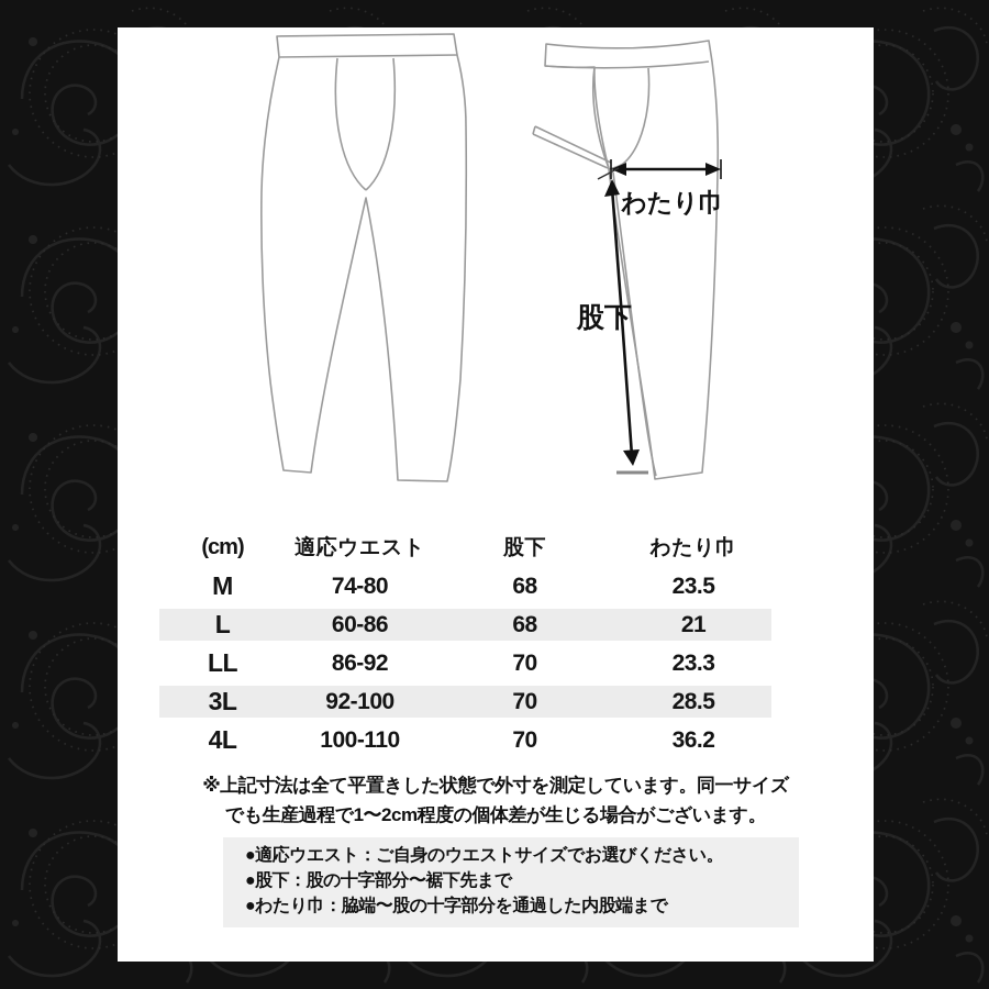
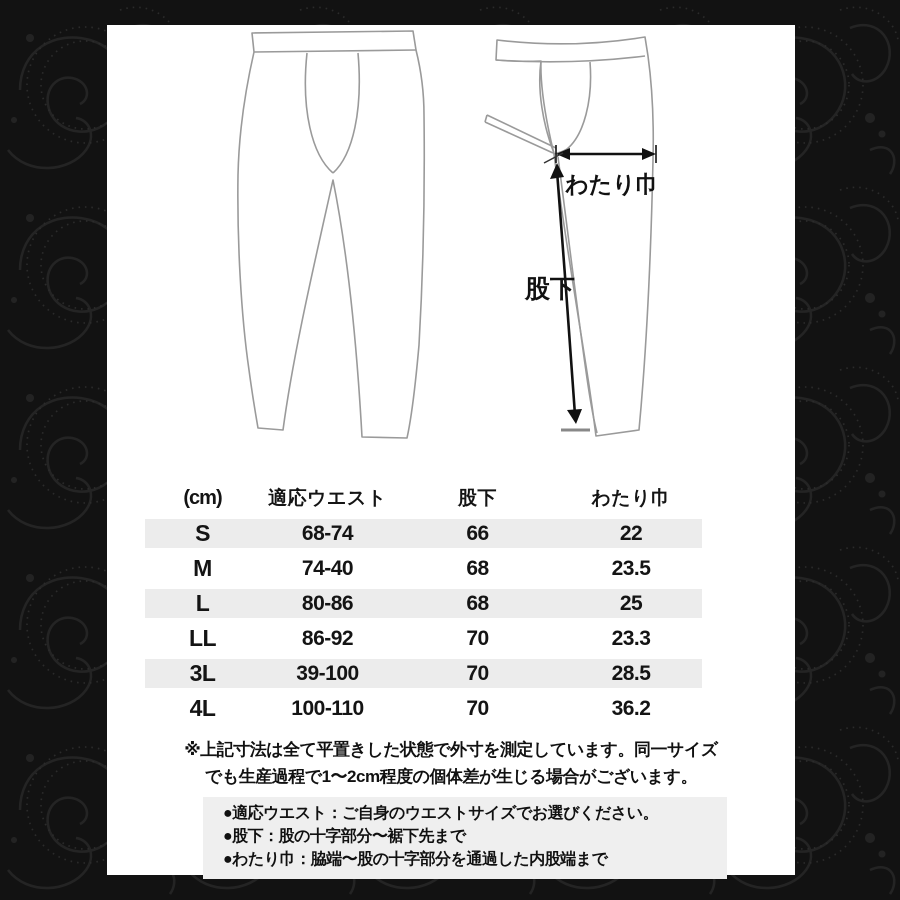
  わたり巾
  股下
  (cm)
  適応ウエスト
  股下
  わたり巾
+ S
+ 68-74
+ 66
+ 22
  M
- 74-80
+ 74-40
  68
  23.5
  L
- 60-86
+ 80-86
  68
- 21
+ 25
  LL
  86-92
  70
  23.3
  3L
- 92-100
+ 39-100
  70
  28.5
  4L
  100-110
  70
  36.2
  ※上記寸法は全て平置きした状態で外寸を測定しています。同一サイズ
  でも生産過程で1〜2cm程度の個体差が生じる場合がございます。
  ●適応ウエスト：ご自身のウエストサイズでお選びください。
  ●股下：股の十字部分〜裾下先まで
  ●わたり巾：脇端〜股の十字部分を通過した内股端まで
